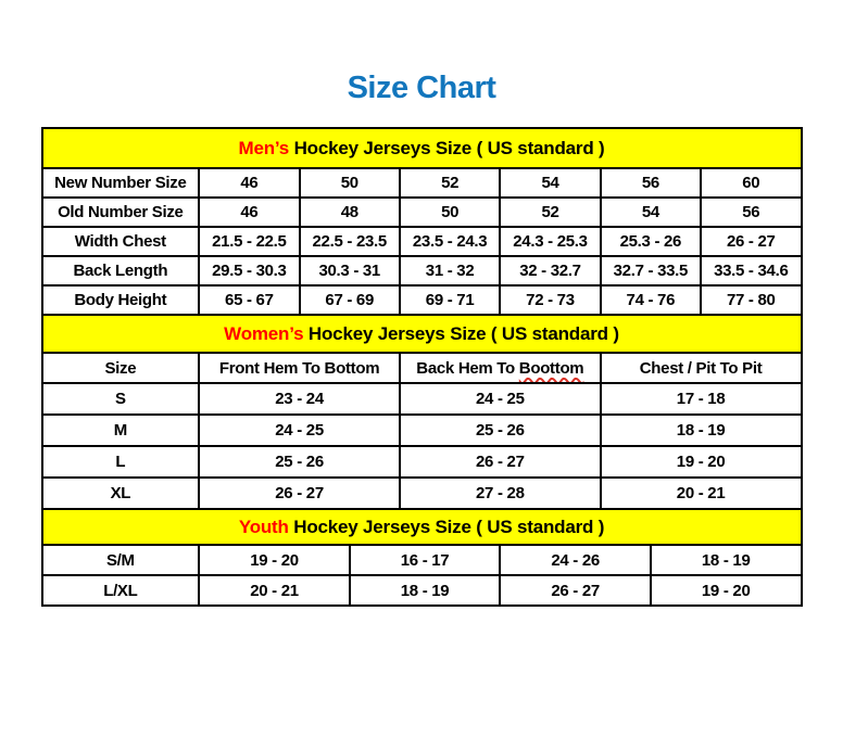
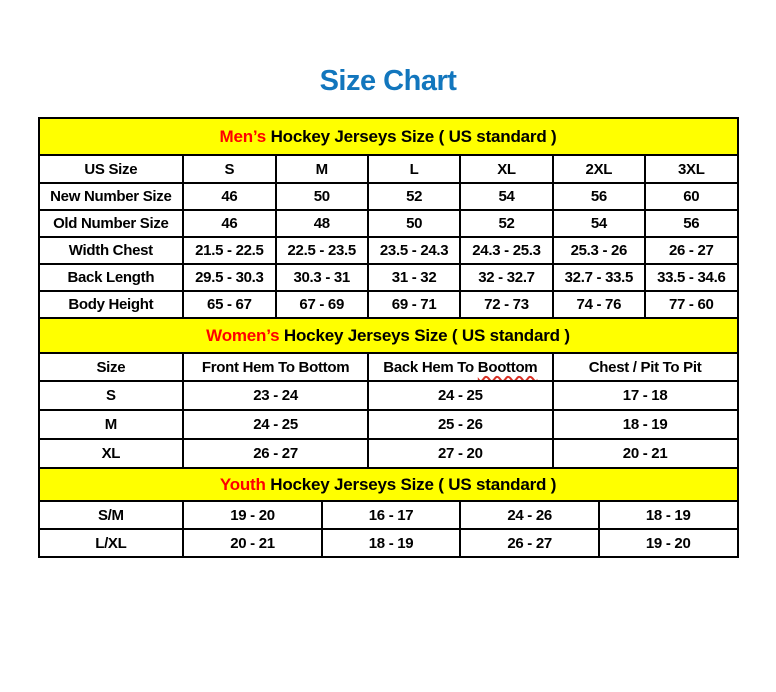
  Size Chart
  Men’s Hockey Jerseys Size ( US standard )
+ US Size	S	M	L	XL	2XL	3XL
  New Number Size	46	50	52	54	56	60
  Old Number Size	46	48	50	52	54	56
  Width Chest	21.5 - 22.5	22.5 - 23.5	23.5 - 24.3	24.3 - 25.3	25.3 - 26	26 - 27
  Back Length	29.5 - 30.3	30.3 - 31	31 - 32	32 - 32.7	32.7 - 33.5	33.5 - 34.6
- Body Height	65 - 67	67 - 69	69 - 71	72 - 73	74 - 76	77 - 80
+ Body Height	65 - 67	67 - 69	69 - 71	72 - 73	74 - 76	77 - 60
  Women’s Hockey Jerseys Size ( US standard )
  Size	Front Hem To Bottom	Back Hem To Boottom	Chest / Pit To Pit
  S	23 - 24	24 - 25	17 - 18
  M	24 - 25	25 - 26	18 - 19
- L	25 - 26	26 - 27	19 - 20
- XL	26 - 27	27 - 28	20 - 21
+ XL	26 - 27	27 - 20	20 - 21
  Youth Hockey Jerseys Size ( US standard )
  S/M	19 - 20	16 - 17	24 - 26	18 - 19
  L/XL	20 - 21	18 - 19	26 - 27	19 - 20
